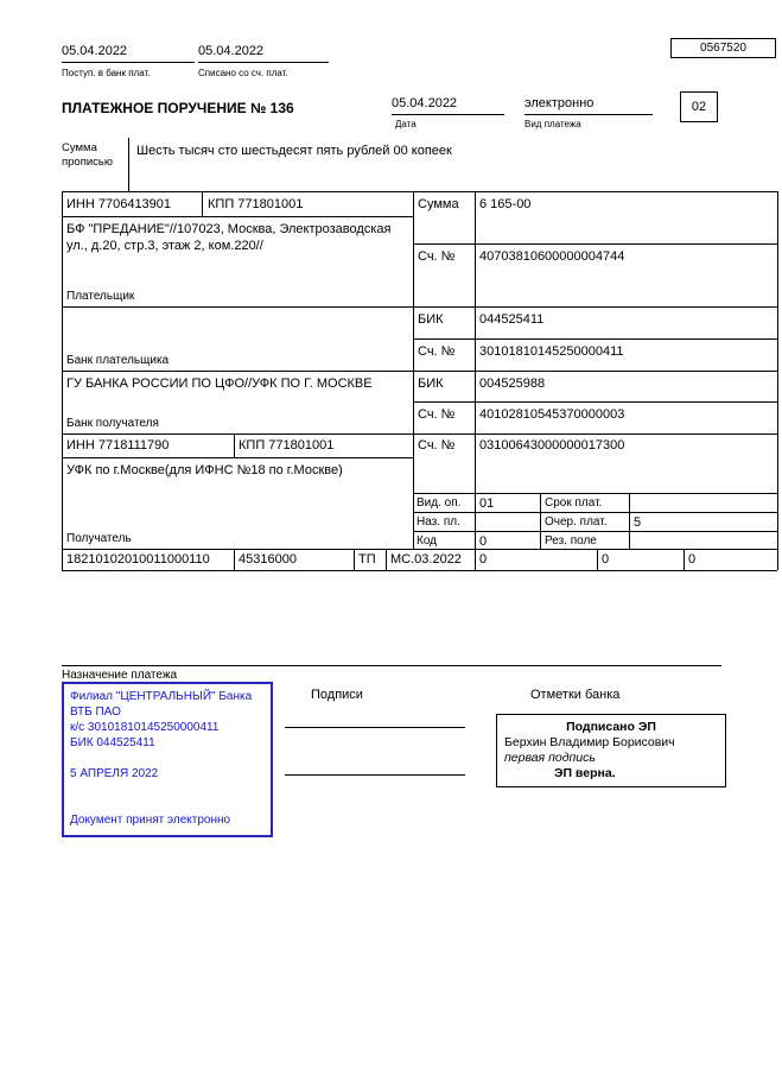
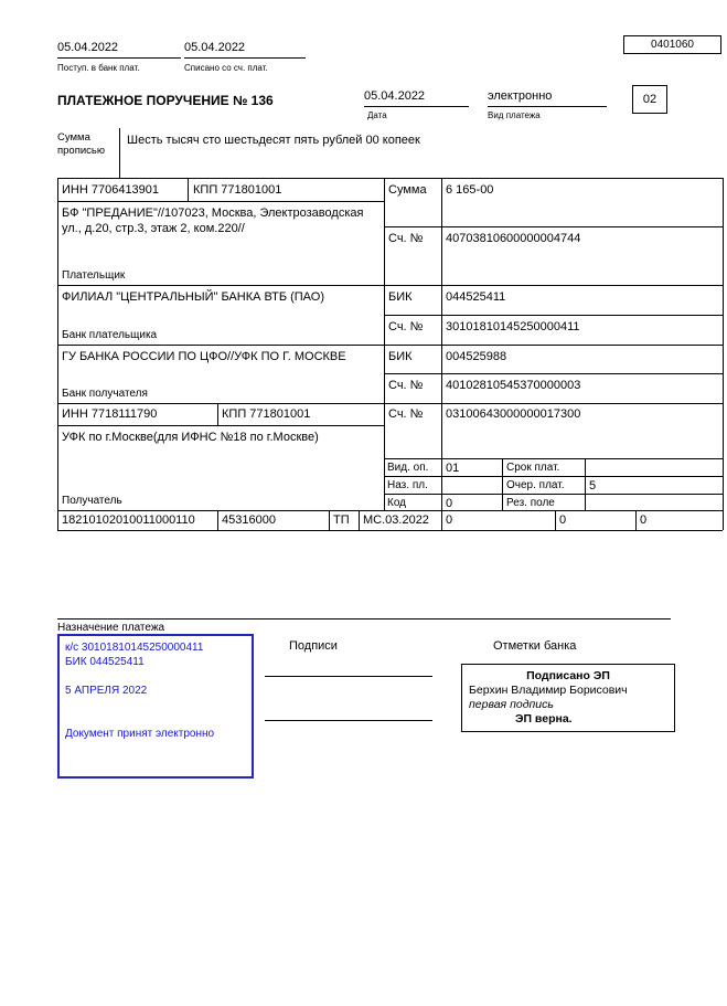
  05.04.2022
  05.04.2022
  Поступ. в банк плат.
  Списано со сч. плат.
- 0567520
+ 0401060
  ПЛАТЕЖНОЕ ПОРУЧЕНИЕ № 136
  05.04.2022
  Дата
  электронно
  Вид платежа
  02
  Сумма
  прописью
  Шесть тысяч сто шестьдесят пять рублей 00 копеек
  ИНН 7706413901
  КПП 771801001
  БФ "ПРЕДАНИЕ"//107023, Москва, Электрозаводская ул., д.20, стр.3, этаж 2, ком.220//
  Плательщик
+ ФИЛИАЛ "ЦЕНТРАЛЬНЫЙ" БАНКА ВТБ (ПАО)
  Банк плательщика
  ГУ БАНКА РОССИИ ПО ЦФО//УФК ПО Г. МОСКВЕ
  Банк получателя
  ИНН 7718111790
  КПП 771801001
  УФК по г.Москве(для ИФНС №18 по г.Москве)
  Получатель
  Сумма
  6 165-00
  Сч. №
  40703810600000004744
  БИК
  044525411
  Сч. №
  30101810145250000411
  БИК
  004525988
  Сч. №
  40102810545370000003
  Сч. №
  03100643000000017300
  Вид. оп.
  01
  Срок плат.
  Наз. пл.
  Очер. плат.
  5
  Код
  0
  Рез. поле
  18210102010011000110
  45316000
  ТП
  МС.03.2022
  0
  0
  0
  Назначение платежа
- Филиал "ЦЕНТРАЛЬНЫЙ" Банка ВТБ ПАО
  к/с 30101810145250000411
  БИК 044525411
  5 АПРЕЛЯ 2022
  Документ принят электронно
  Подписи
  Отметки банка
  Подписано ЭП
  Берхин Владимир Борисович
  первая подпись
  ЭП верна.
